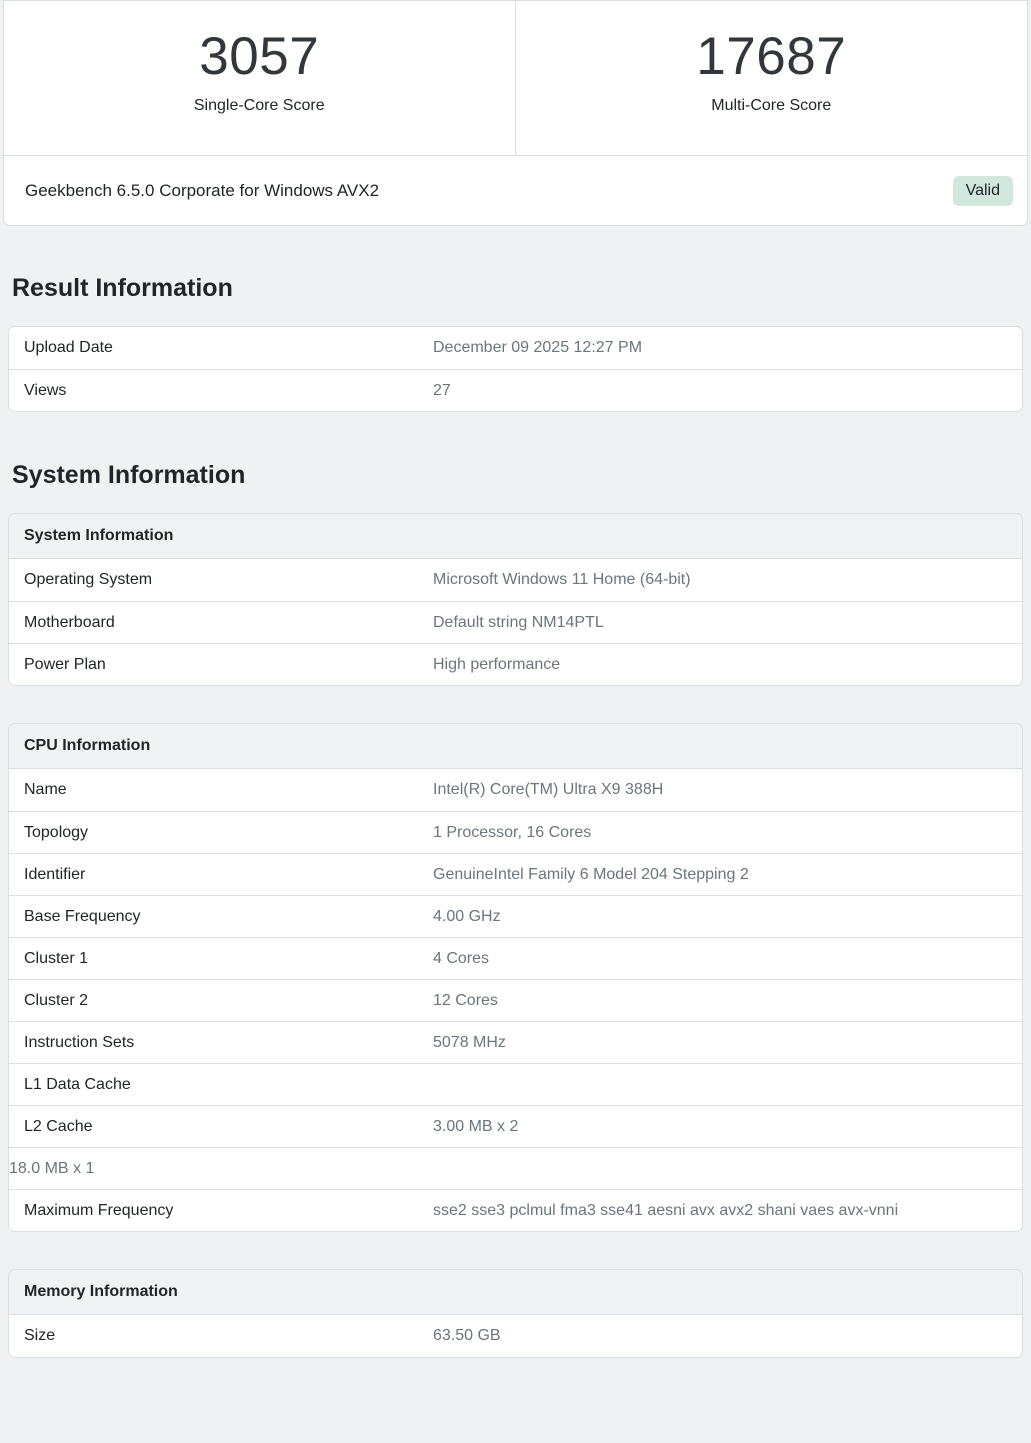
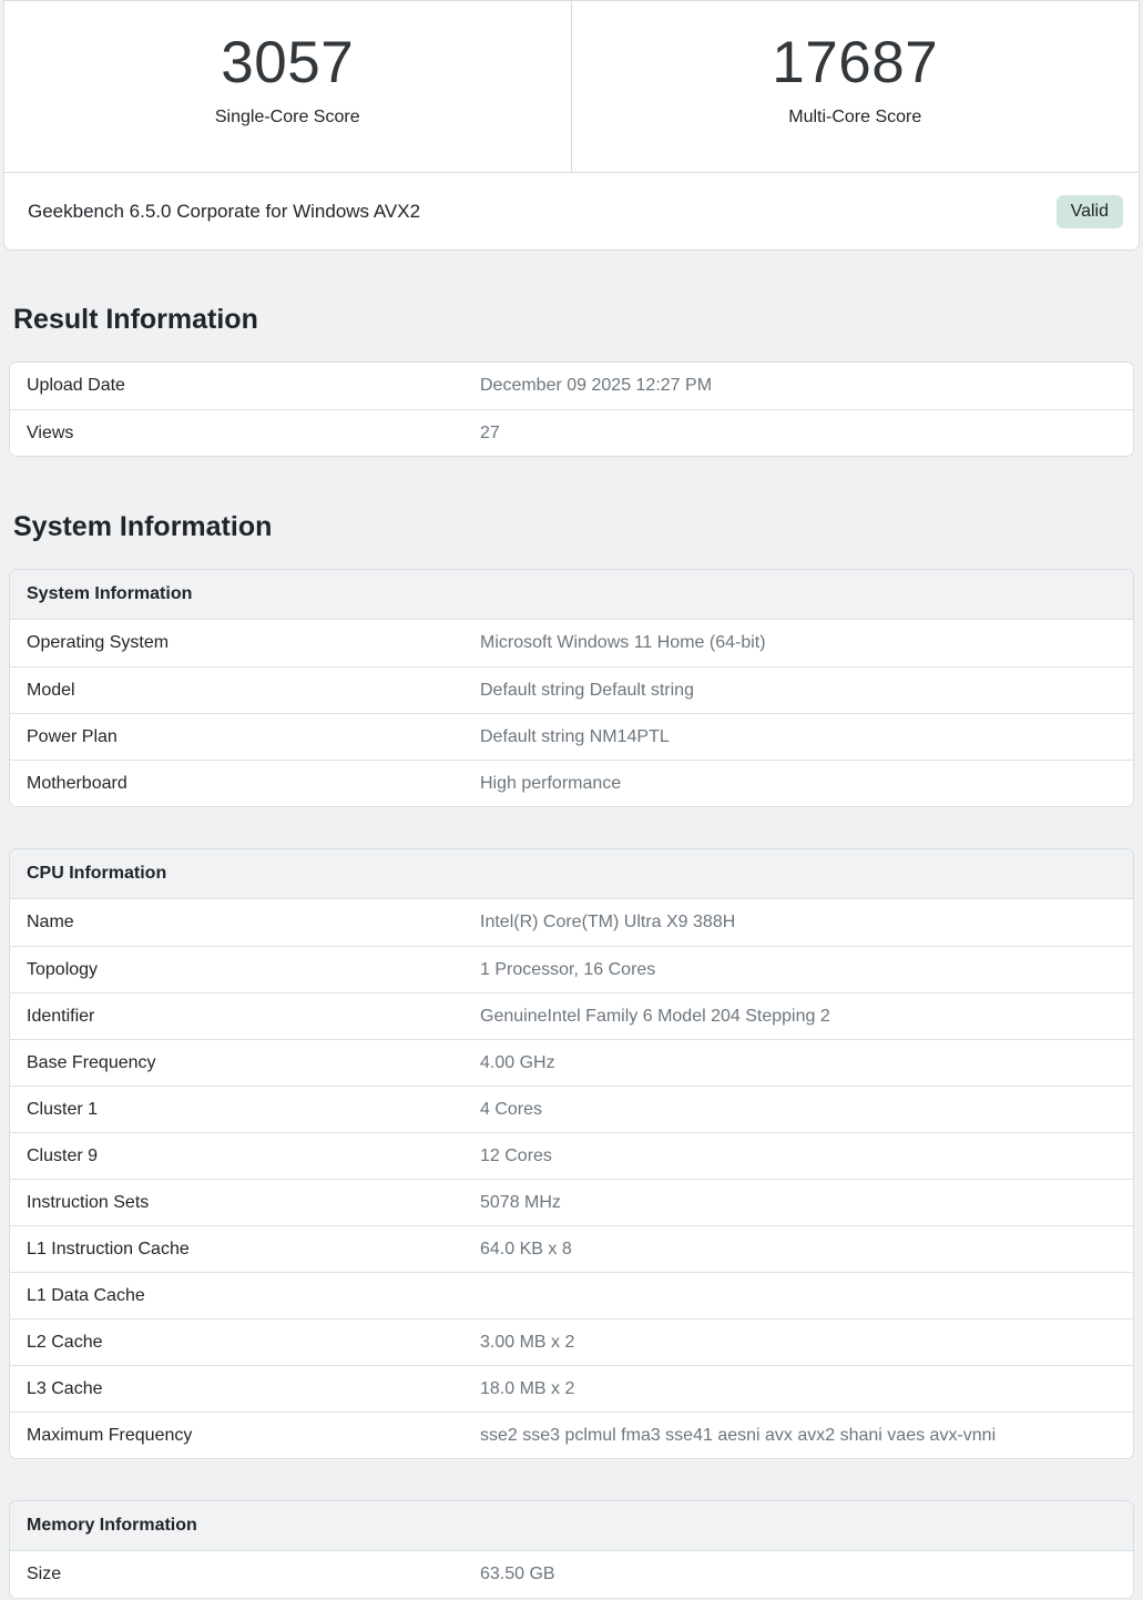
  3057
  Single-Core Score
  17687
  Multi-Core Score
  Geekbench 6.5.0 Corporate for Windows AVX2
  Valid
  Result Information
  Upload Date
  December 09 2025 12:27 PM
  Views
  27
  System Information
  System Information
  Operating System
  Microsoft Windows 11 Home (64-bit)
+ Model
+ Default string Default string
- Motherboard
+ Power Plan
  Default string NM14PTL
- Power Plan
+ Motherboard
  High performance
  CPU Information
  Name
  Intel(R) Core(TM) Ultra X9 388H
  Topology
  1 Processor, 16 Cores
  Identifier
  GenuineIntel Family 6 Model 204 Stepping 2
  Base Frequency
  4.00 GHz
  Cluster 1
  4 Cores
- Cluster 2
+ Cluster 9
  12 Cores
  Instruction Sets
  5078 MHz
+ L1 Instruction Cache
+ 64.0 KB x 8
  L1 Data Cache
  L2 Cache
  3.00 MB x 2
+ L3 Cache
- 18.0 MB x 1
+ 18.0 MB x 2
  Maximum Frequency
  sse2 sse3 pclmul fma3 sse41 aesni avx avx2 shani vaes avx-vnni
  Memory Information
  Size
  63.50 GB
